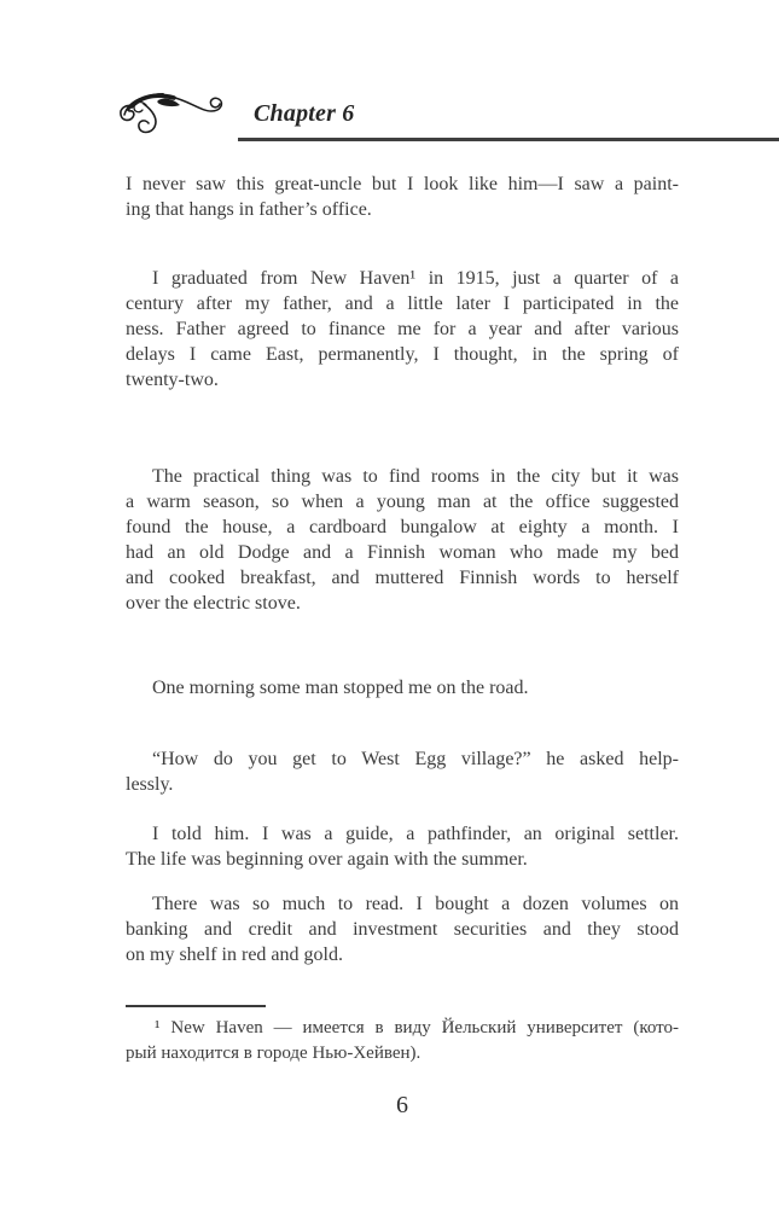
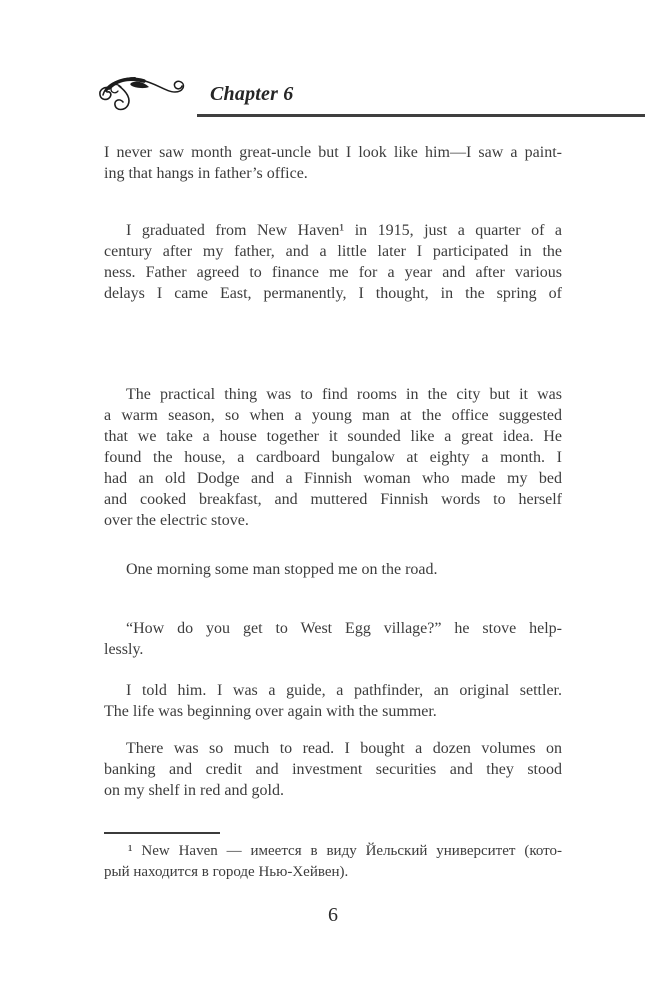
  Chapter 6
- I never saw this great-uncle but I look like him—I saw a paint-
+ I never saw month great-uncle but I look like him—I saw a paint-
  ing that hangs in father’s office.
  I graduated from New Haven¹ in 1915, just a quarter of a
  century after my father, and a little later I participated in the
  ness. Father agreed to finance me for a year and after various
  delays I came East, permanently, I thought, in the spring of
- twenty-two.
  The practical thing was to find rooms in the city but it was
  a warm season, so when a young man at the office suggested
+ that we take a house together it sounded like a great idea. He
  found the house, a cardboard bungalow at eighty a month. I
  had an old Dodge and a Finnish woman who made my bed
  and cooked breakfast, and muttered Finnish words to herself
  over the electric stove.
  One morning some man stopped me on the road.
- “How do you get to West Egg village?” he asked help-
+ “How do you get to West Egg village?” he stove help-
  lessly.
  I told him. I was a guide, a pathfinder, an original settler.
  The life was beginning over again with the summer.
  There was so much to read. I bought a dozen volumes on
  banking and credit and investment securities and they stood
  on my shelf in red and gold.
  ¹ New Haven — имеется в виду Йельский университет (кото-
  рый находится в городе Нью-Хейвен).
  6
